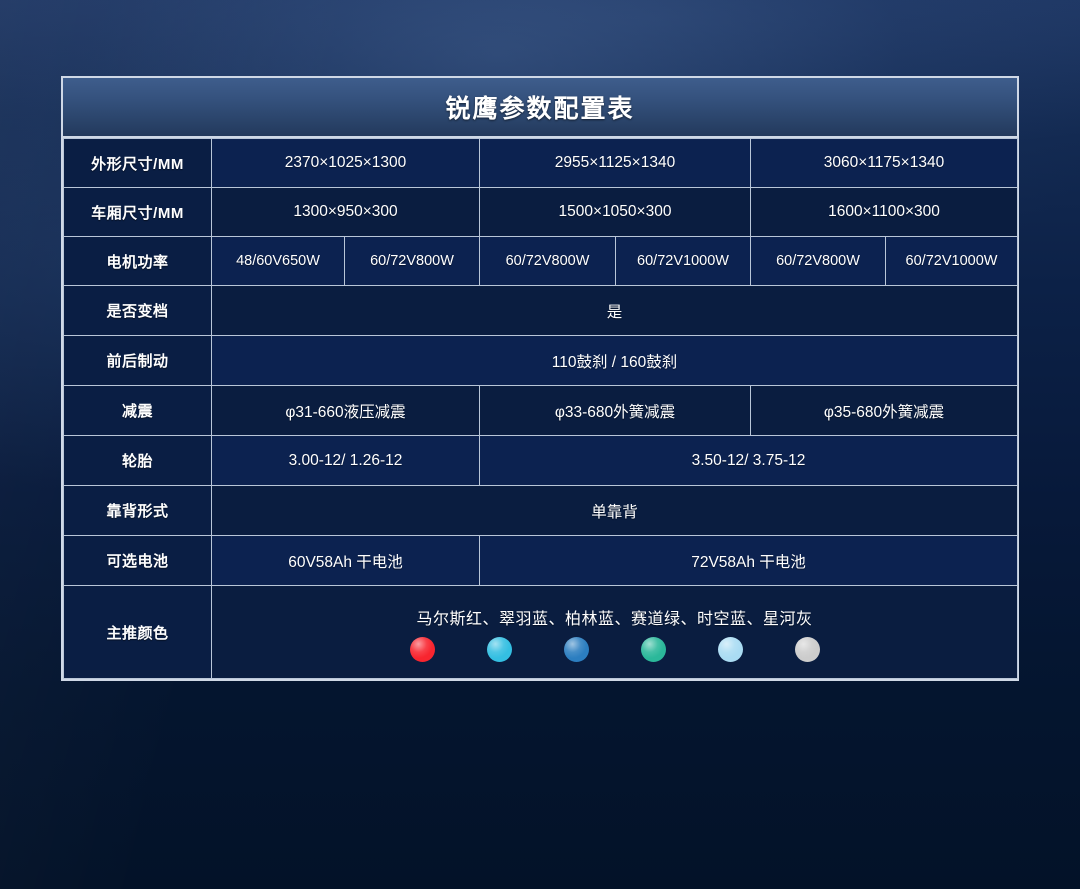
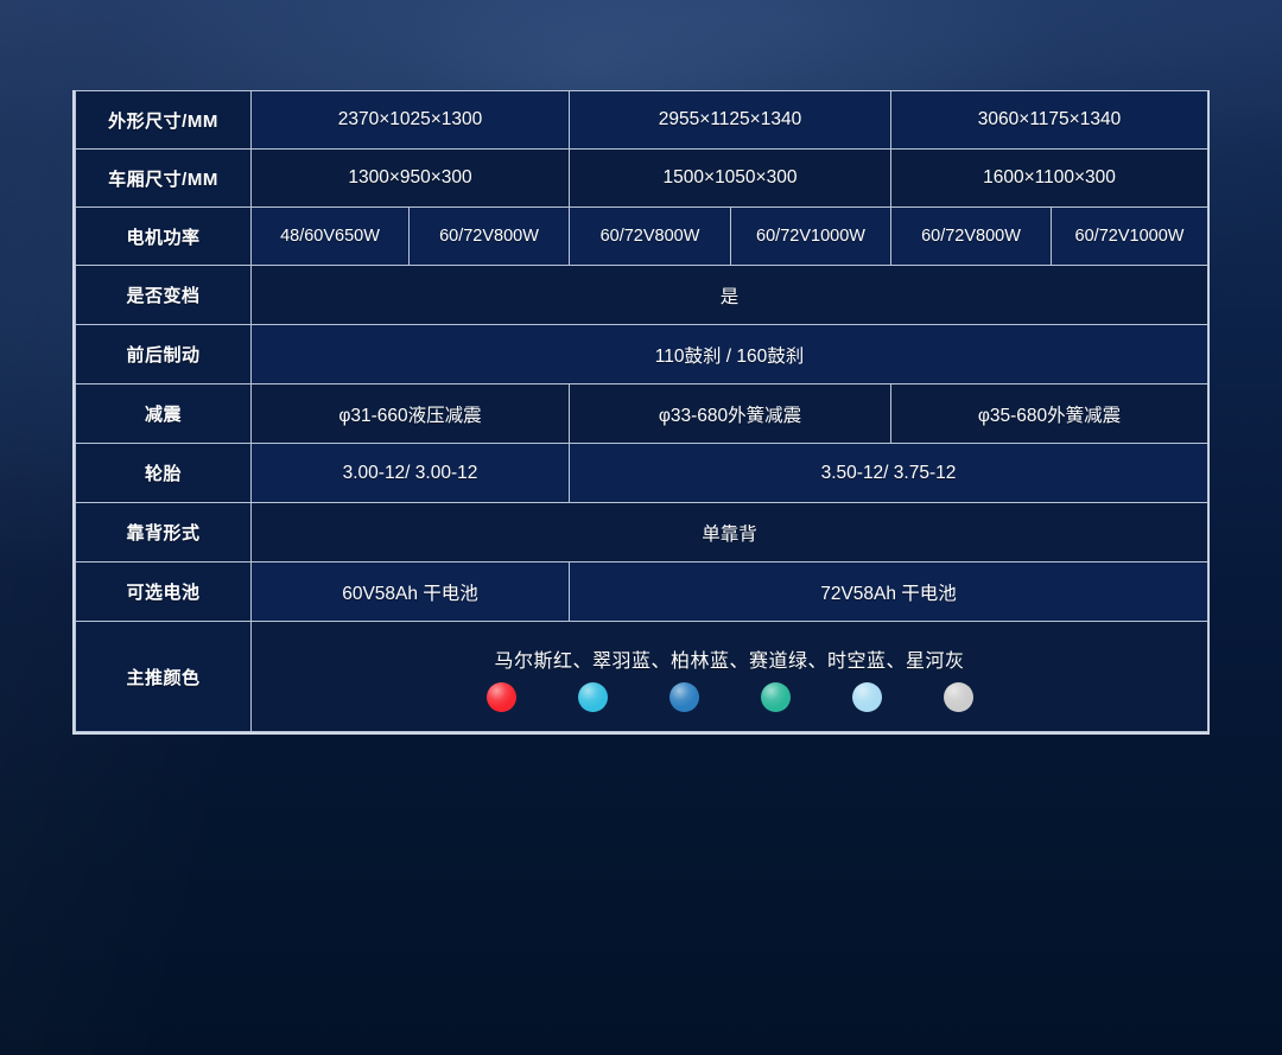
- 锐鹰参数配置表
  外形尺寸/MM	2370×1025×1300	2955×1125×1340	3060×1175×1340
  车厢尺寸/MM	1300×950×300	1500×1050×300	1600×1100×300
  电机功率	48/60V650W	60/72V800W	60/72V800W	60/72V1000W	60/72V800W	60/72V1000W
  是否变档	是
  前后制动	110鼓刹 / 160鼓刹
  减震	φ31-660液压减震	φ33-680外簧减震	φ35-680外簧减震
- 轮胎	3.00-12/ 1.26-12	3.50-12/ 3.75-12
+ 轮胎	3.00-12/ 3.00-12	3.50-12/ 3.75-12
  靠背形式	单靠背
  可选电池	60V58Ah 干电池	72V58Ah 干电池
  主推颜色	马尔斯红、翠羽蓝、柏林蓝、赛道绿、时空蓝、星河灰
